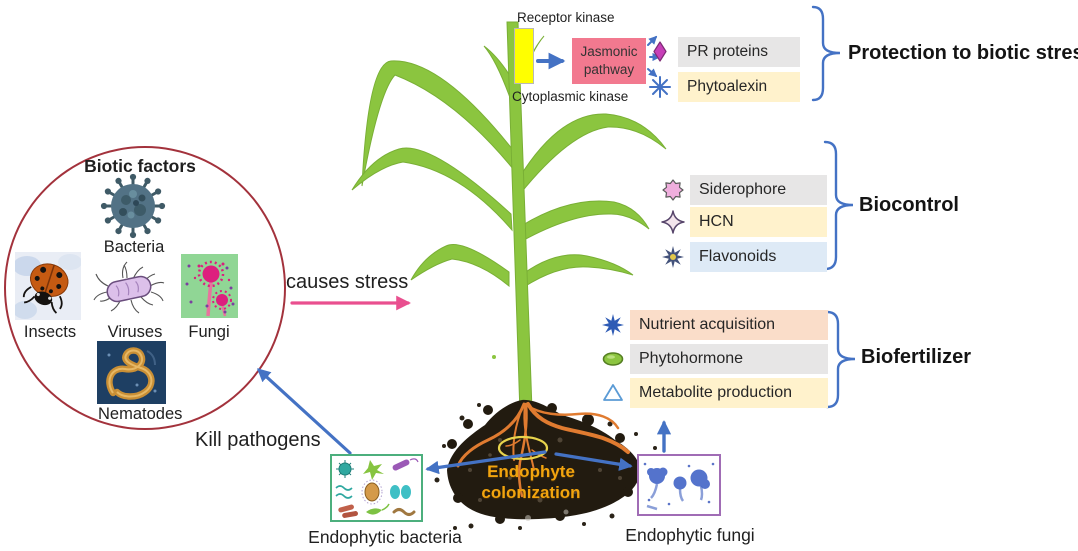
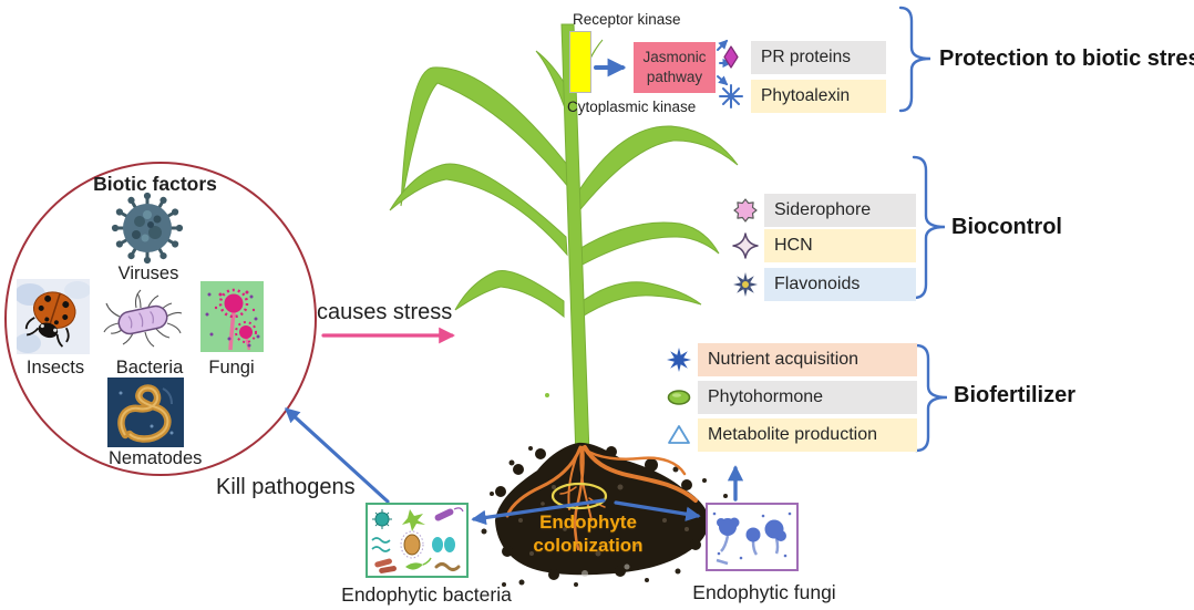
  Receptor kinase
  Cytoplasmic kinase
  Jasmonic pathway
  PR proteins
  Phytoalexin
  Protection to biotic stre
  Siderophore
  HCN
  Flavonoids
  Biocontrol
  Nutrient acquisition
  Phytohormone
  Metabolite production
  Biofertilizer
  Biotic factors
- Bacteria
+ Viruses
  Insects
- Viruses
+ Bacteria
  Fungi
  Nematodes
  causes stress
  Kill pathogens
  Endophyte colonization
  Endophytic bacteria
  Endophytic fungi
